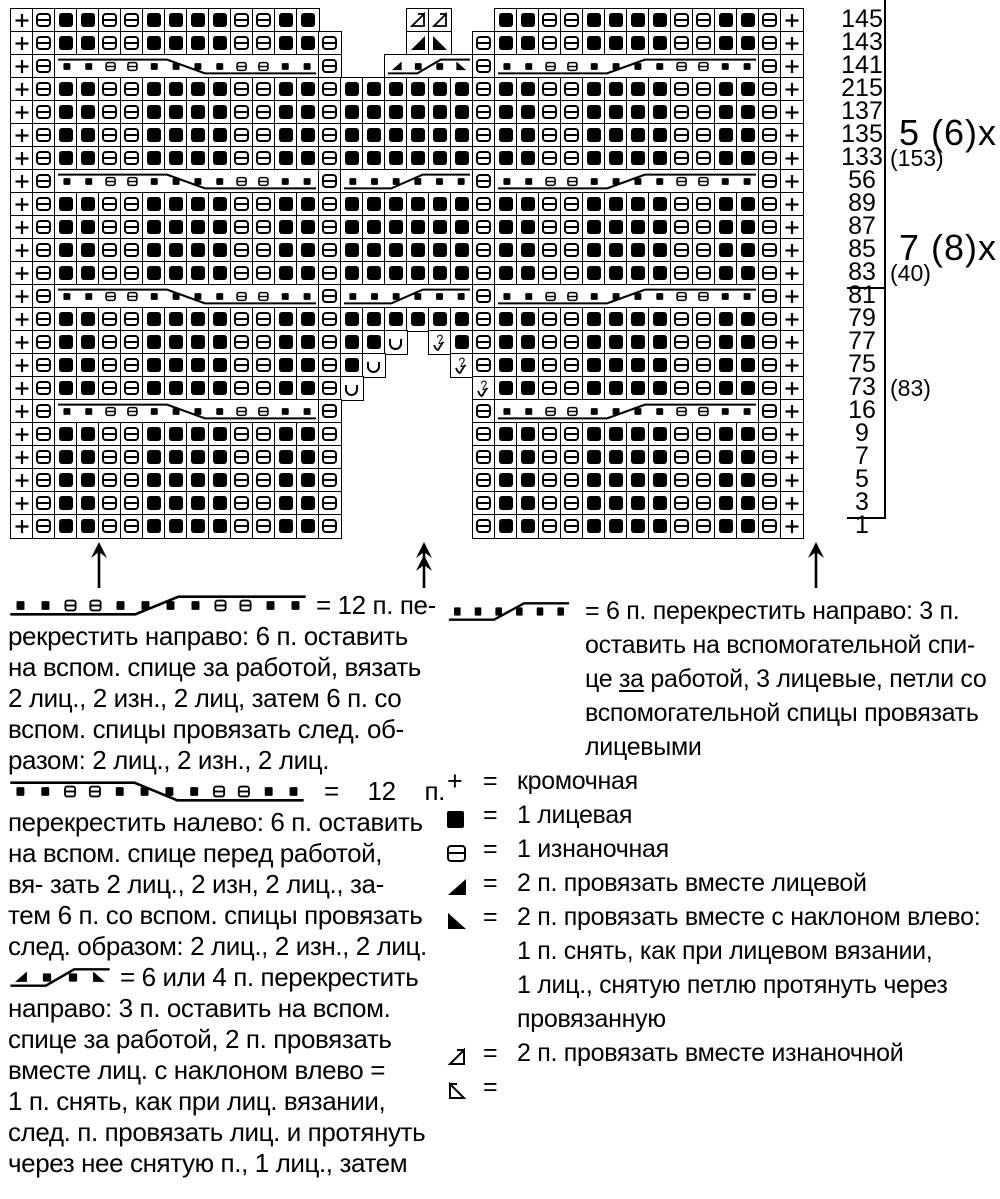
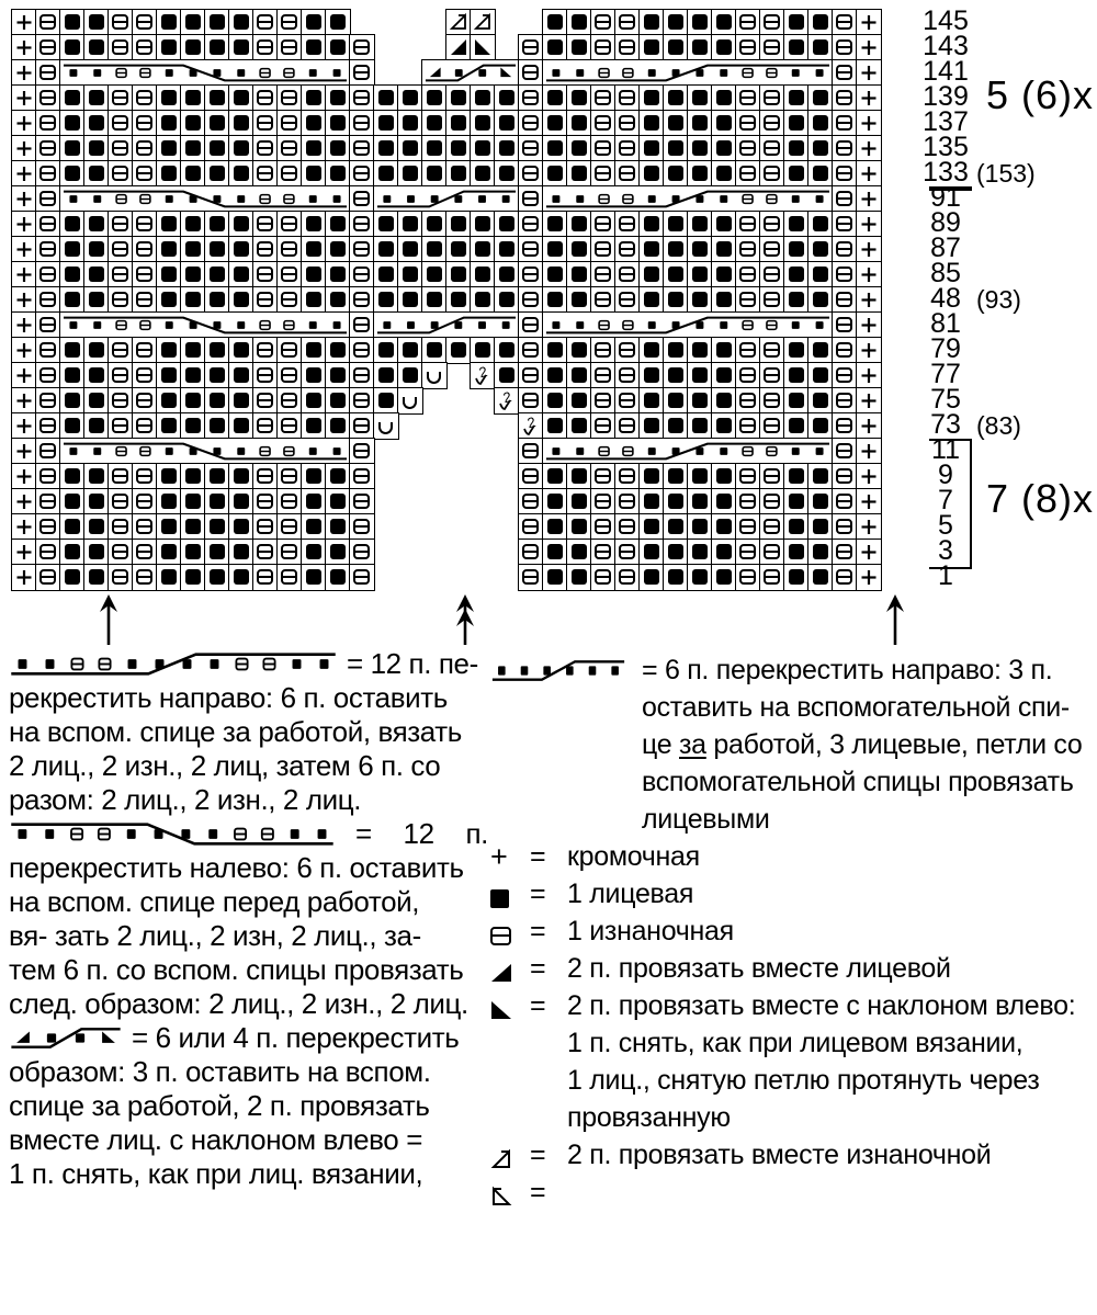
  145
  143
  141
- 215
+ 139
  137
  135
  133
  (153)
- 56
+ 91
  89
  87
  85
- 83
+ 48
- (40)
+ (93)
  81
  79
  77
  75
  73
  (83)
- 16
+ 11
  9
  7
  5
  3
  1
  5 (6)x
  7 (8)x
  = 12 п. пе-
  рекрестить направо: 6 п. оставить
  на вспом. спице за работой, вязать
  2 лиц., 2 изн., 2 лиц, затем 6 п. со
- вспом. спицы провязать след. об-
  разом: 2 лиц., 2 изн., 2 лиц.
  = 12 п.
  перекрестить налево: 6 п. оставить
  на вспом. спице перед работой,
  вя- зать 2 лиц., 2 изн, 2 лиц., за-
  тем 6 п. со вспом. спицы провязать
  след. образом: 2 лиц., 2 изн., 2 лиц.
  = 6 или 4 п. перекрестить
- направо: 3 п. оставить на вспом.
+ образом: 3 п. оставить на вспом.
  спице за работой, 2 п. провязать
  вместе лиц. с наклоном влево =
  1 п. снять, как при лиц. вязании,
- след. п. провязать лиц. и протянуть
- через нее снятую п., 1 лиц., затем
  = 6 п. перекрестить направо: 3 п.
  оставить на вспомогательной спи-
  це за работой, 3 лицевые, петли со
  вспомогательной спицы провязать
  лицевыми
  +
  =
  кромочная
  =
  1 лицевая
  =
  1 изнаночная
  =
  2 п. провязать вместе лицевой
  =
  2 п. провязать вместе с наклоном влево:
  1 п. снять, как при лицевом вязании,
  1 лиц., снятую петлю протянуть через
  провязанную
  =
  2 п. провязать вместе изнаночной
  =
